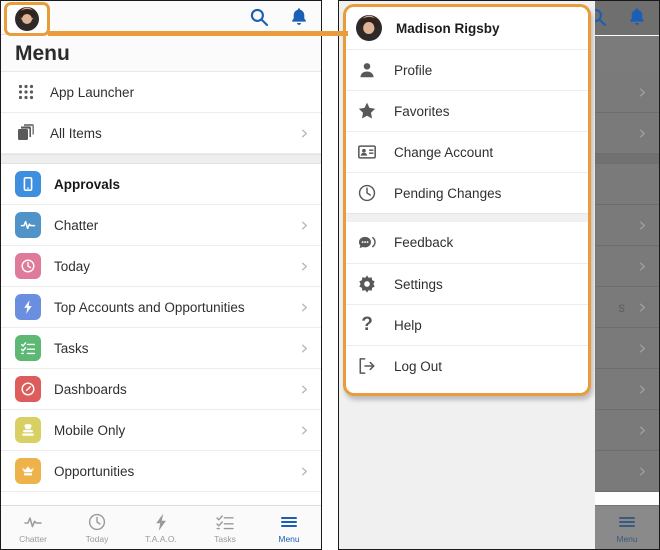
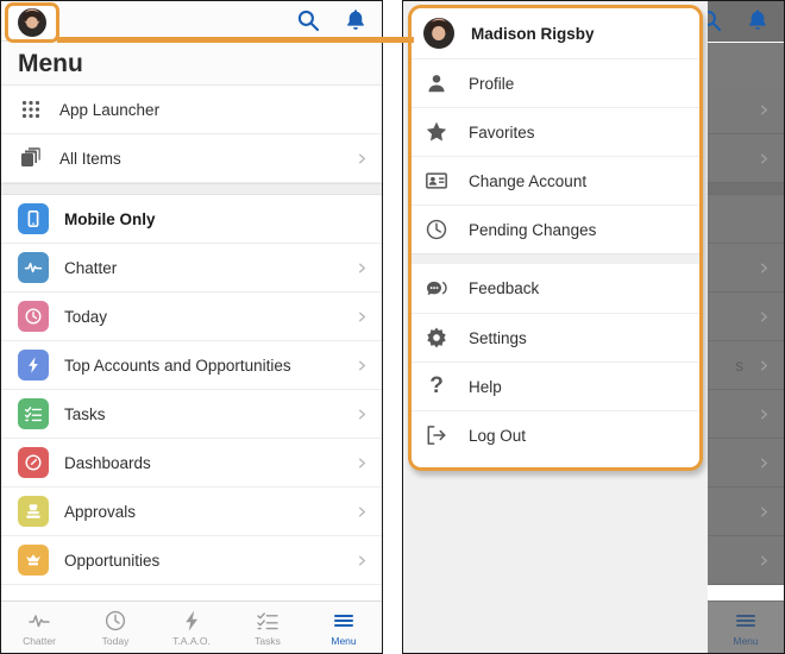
  Menu
  App Launcher
  All Items
- Approvals
+ Mobile Only
  Chatter
  Today
  Top Accounts and Opportunities
  Tasks
  Dashboards
- Mobile Only
+ Approvals
  Opportunities
  Chatter
  Today
  T.A.A.O.
  Tasks
  Menu
  s
  Menu
  Madison Rigsby
  Profile
  Favorites
  Change Account
  Pending Changes
  Feedback
  Settings
  ?
  Help
  Log Out
